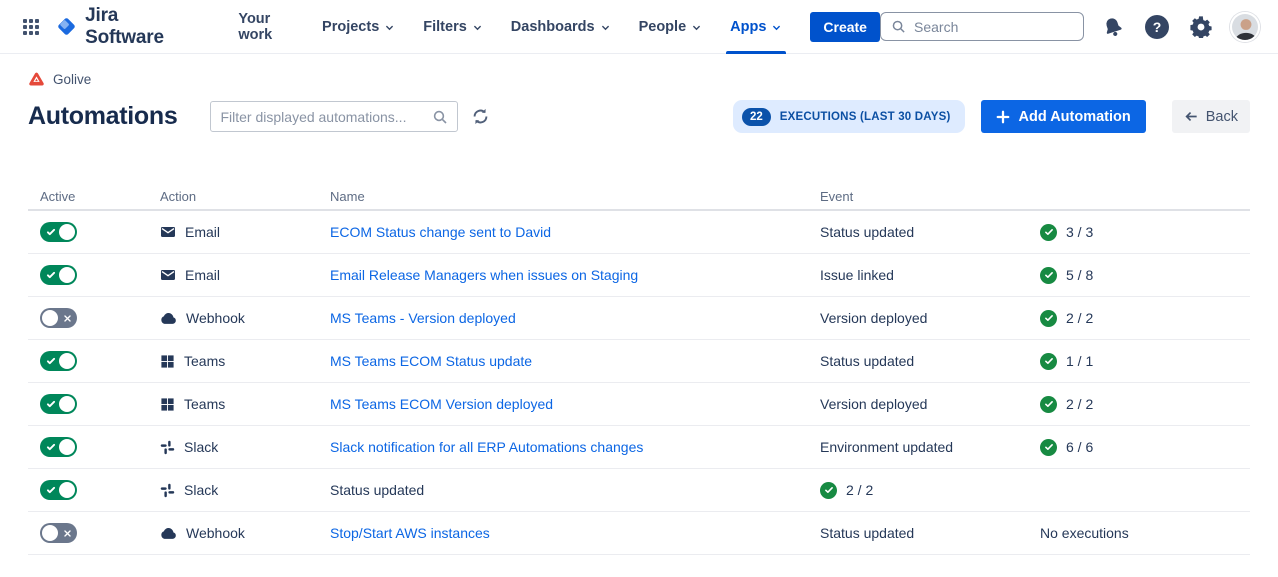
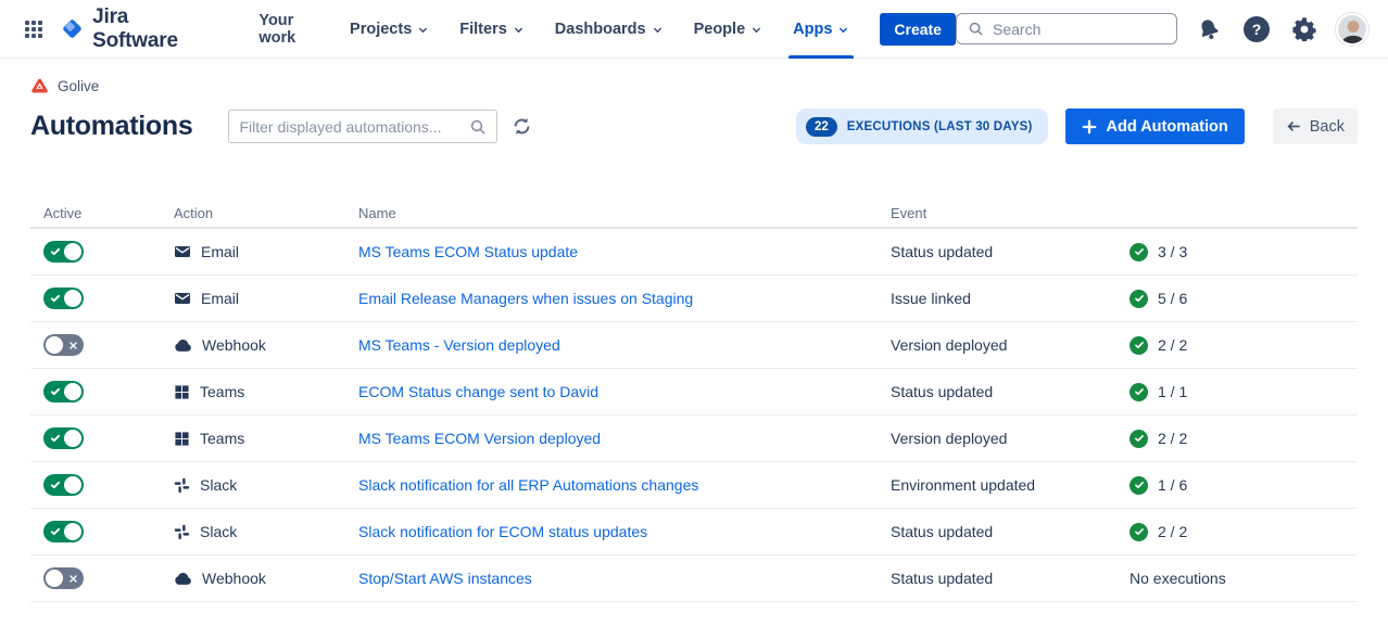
  Jira Software
  Your work
  Projects
  Filters
  Dashboards
  People
  Apps
  Create
  Search
  ?
  Golive
  Automations
  Filter displayed automations...
  22
  EXECUTIONS (LAST 30 DAYS)
  Add Automation
  Back
  Active
  Action
  Name
  Event
  Email
- ECOM Status change sent to David
+ MS Teams ECOM Status update
  Status updated
  3 / 3
  Email
  Email Release Managers when issues on Staging
  Issue linked
- 5 / 8
+ 5 / 6
  Webhook
  MS Teams - Version deployed
  Version deployed
  2 / 2
  Teams
- MS Teams ECOM Status update
+ ECOM Status change sent to David
  Status updated
  1 / 1
  Teams
  MS Teams ECOM Version deployed
  Version deployed
  2 / 2
  Slack
  Slack notification for all ERP Automations changes
  Environment updated
- 6 / 6
+ 1 / 6
  Slack
+ Slack notification for ECOM status updates
  Status updated
  2 / 2
  Webhook
  Stop/Start AWS instances
  Status updated
  No executions
